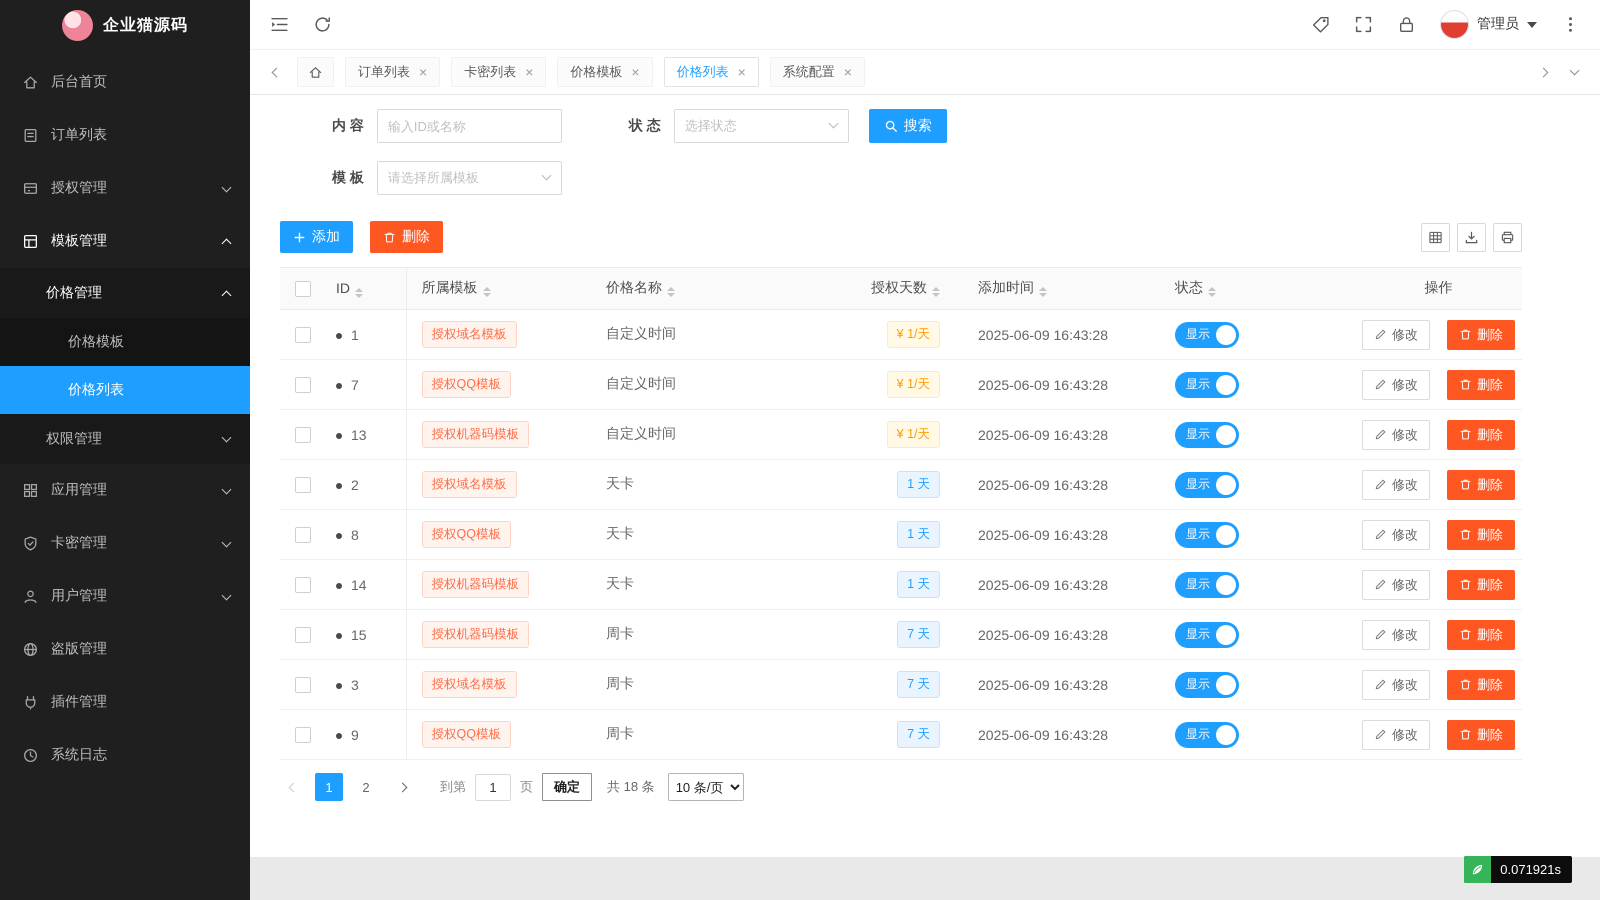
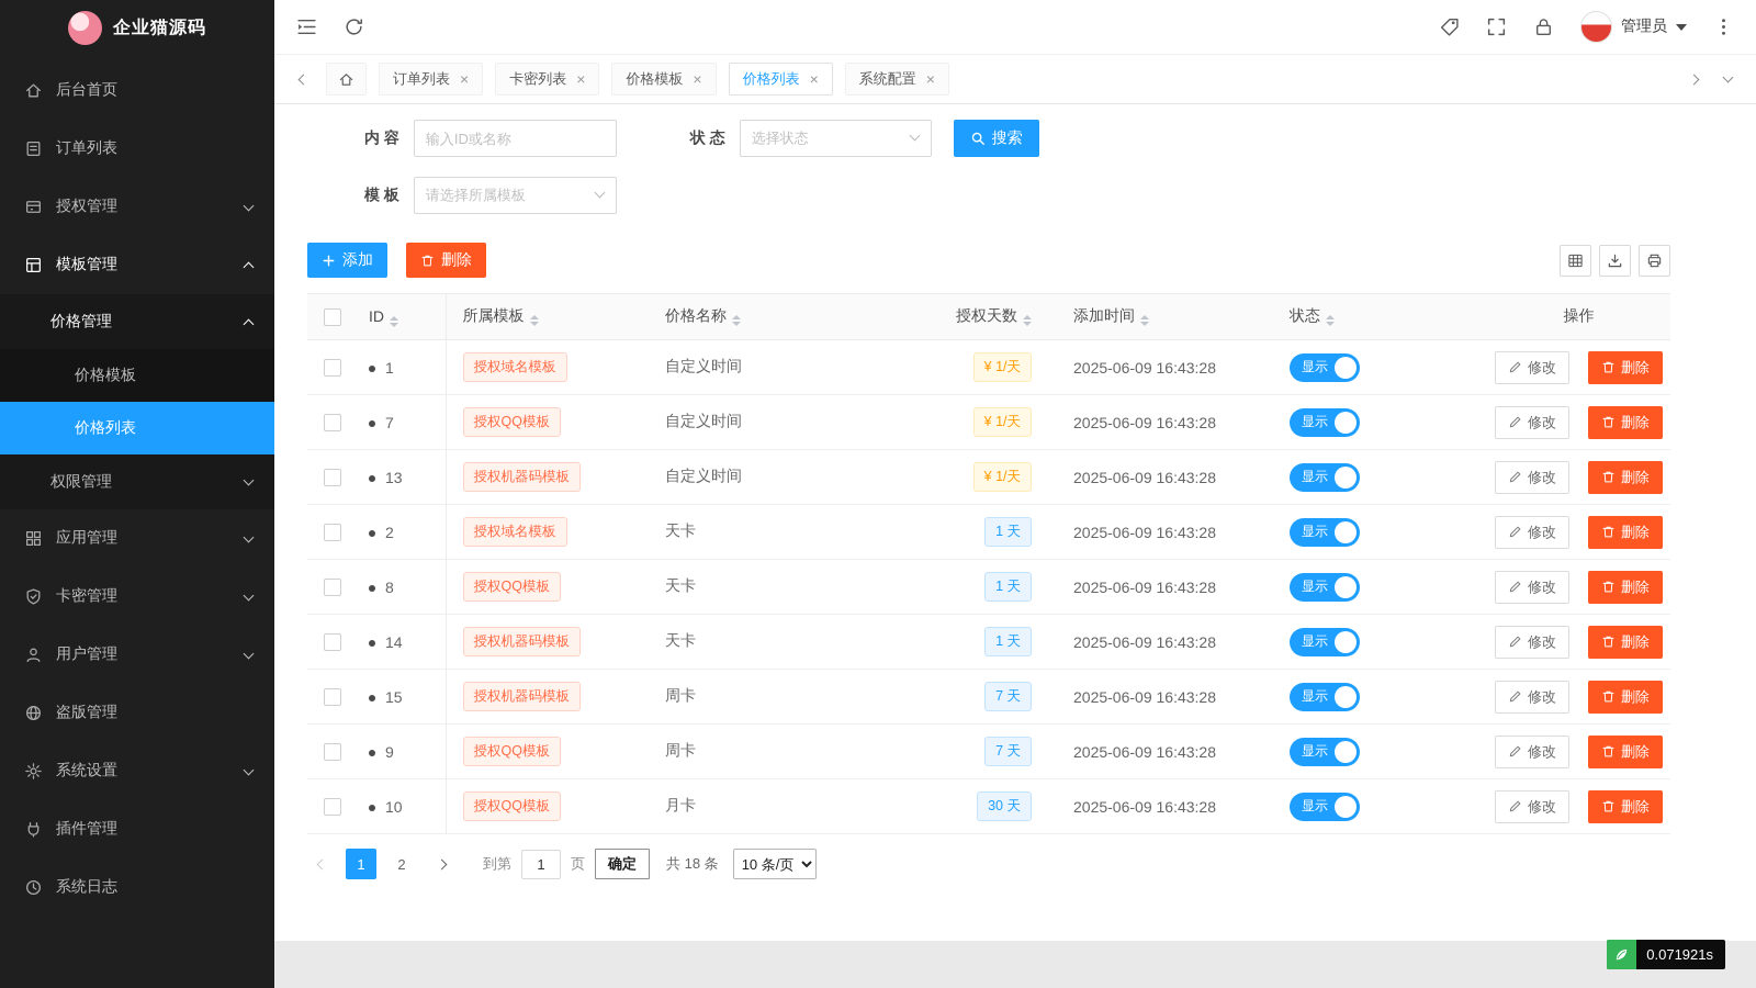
  企业猫源码
  后台首页
  订单列表
  授权管理
  模板管理
  价格管理
  价格模板
  价格列表
  权限管理
  应用管理
  卡密管理
  用户管理
  盗版管理
+ 系统设置
  插件管理
  系统日志
  管理员
  订单列表
  ×
  卡密列表
  ×
  价格模板
  ×
  价格列表
  ×
  系统配置
  ×
  内 容
  输入ID或名称
  状 态
  选择状态
  搜索
  模 板
  请选择所属模板
  添加
  删除
  	ID	所属模板	价格名称	授权天数	添加时间	状态	操作
  	1	授权域名模板	自定义时间	¥ 1/天	2025-06-09 16:43:28	显示	修改 删除
  	7	授权QQ模板	自定义时间	¥ 1/天	2025-06-09 16:43:28	显示	修改 删除
  	13	授权机器码模板	自定义时间	¥ 1/天	2025-06-09 16:43:28	显示	修改 删除
  	2	授权域名模板	天卡	1 天	2025-06-09 16:43:28	显示	修改 删除
  	8	授权QQ模板	天卡	1 天	2025-06-09 16:43:28	显示	修改 删除
  	14	授权机器码模板	天卡	1 天	2025-06-09 16:43:28	显示	修改 删除
  	15	授权机器码模板	周卡	7 天	2025-06-09 16:43:28	显示	修改 删除
- 	3	授权域名模板	周卡	7 天	2025-06-09 16:43:28	显示	修改 删除
  	9	授权QQ模板	周卡	7 天	2025-06-09 16:43:28	显示	修改 删除
+ 	10	授权QQ模板	月卡	30 天	2025-06-09 16:43:28	显示	修改 删除
  1
  2
  到第
  1
  页
  确定
  共 18 条
  10 条/页
  0.071921s
